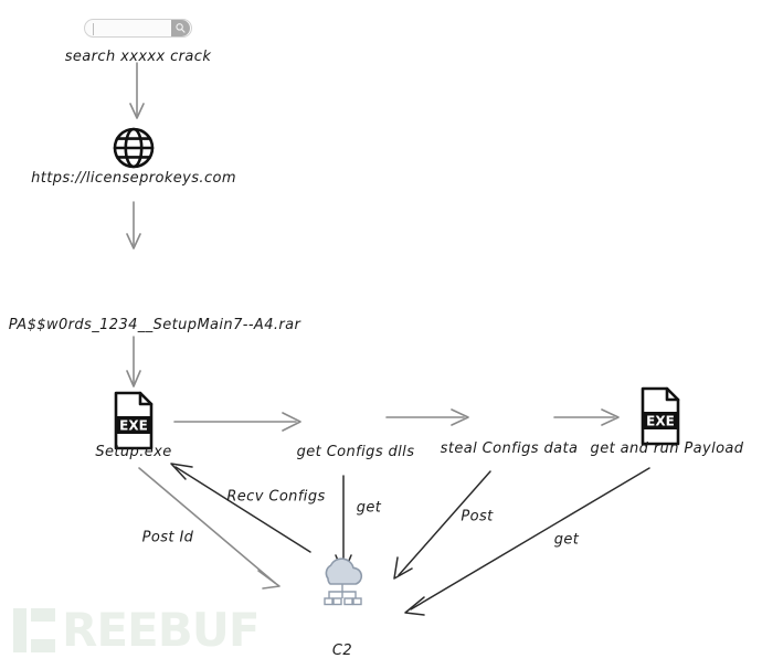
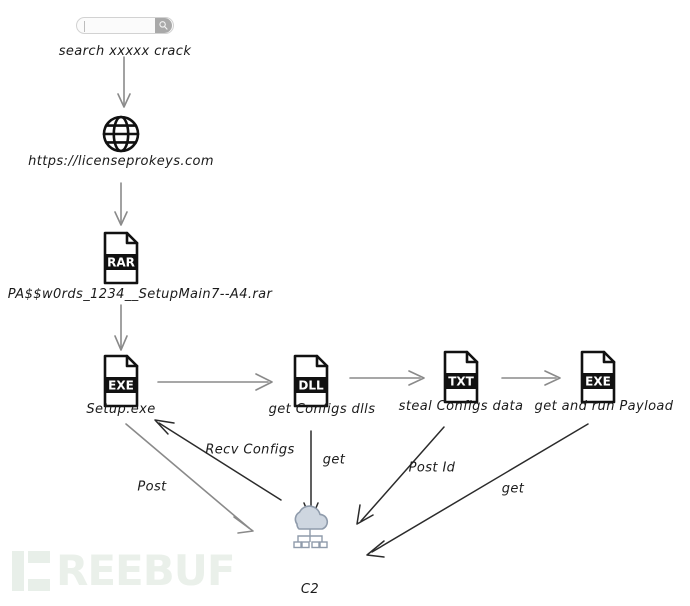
+ RAR
  EXE
+ DLL
+ TXT
  EXE
  search xxxxx crack
  https://licenseprokeys.com
  PA$$w0rds_1234__SetupMain7--A4.rar
  Setup.exe
  get Configs dlls
  steal Configs data
  get and run Payload
  C2
- Post Id
+ Post
  Recv Configs
  get
- Post
+ Post Id
  get
